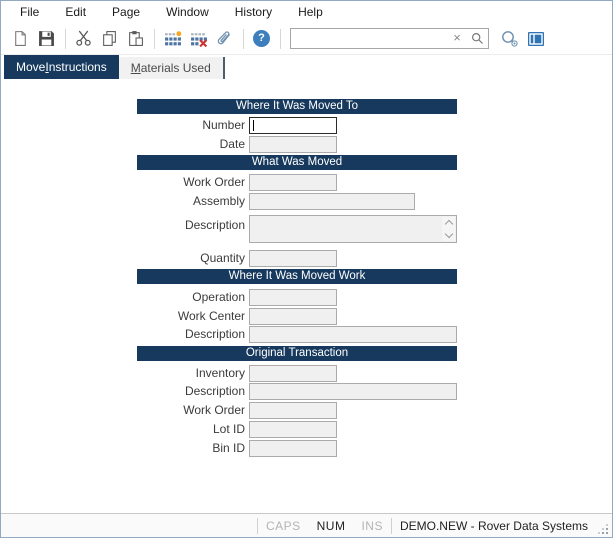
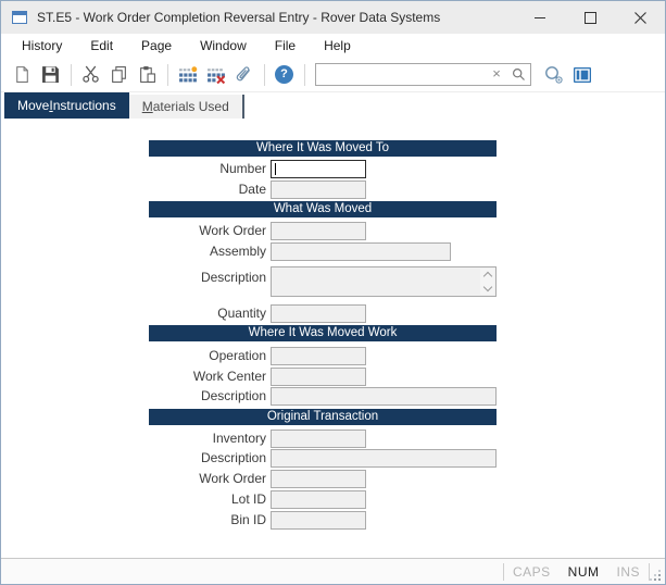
+ ST.E5 - Work Order Completion Reversal Entry - Rover Data Systems
- File
+ History
  Edit
  Page
  Window
- History
+ File
  Help
  ?
  ×
  Move
  I
  nstructions
  M
  aterials Used
  Where It Was Moved To
  Number
  Date
  What Was Moved
  Work Order
  Assembly
  Description
  Quantity
  Where It Was Moved Work
  Operation
  Work Center
  Description
  Original Transaction
  Inventory
  Description
  Work Order
  Lot ID
  Bin ID
  CAPS
  NUM
  INS
- DEMO.NEW - Rover Data Systems
